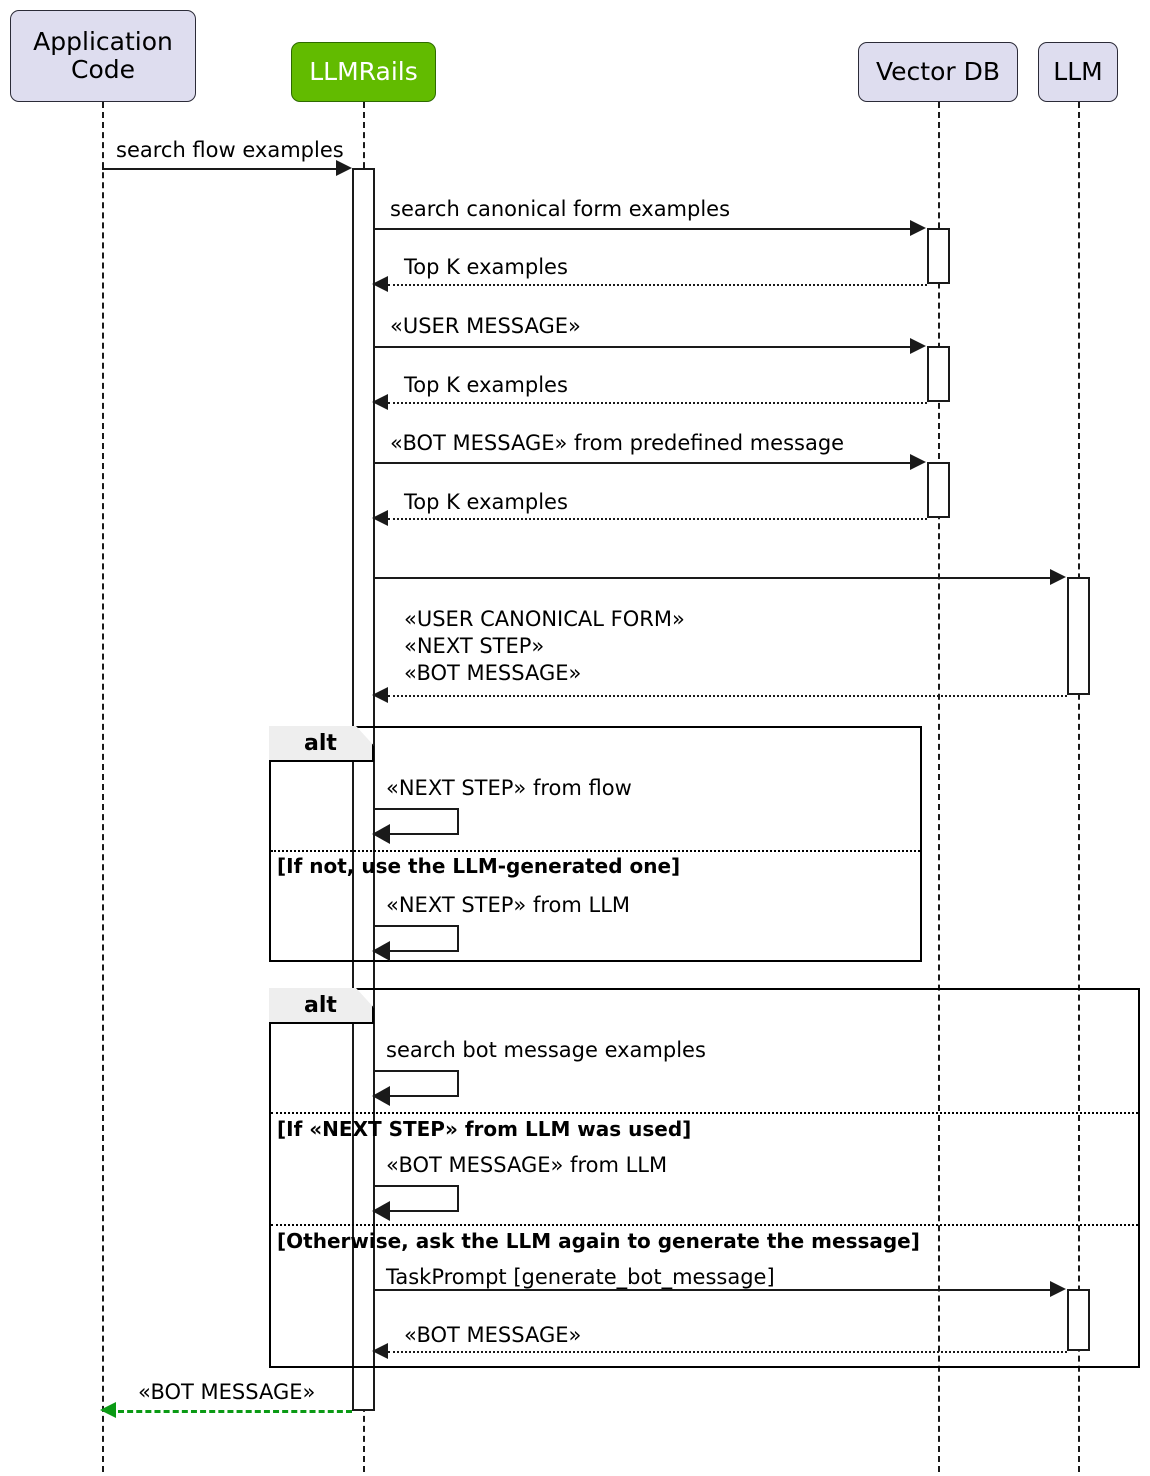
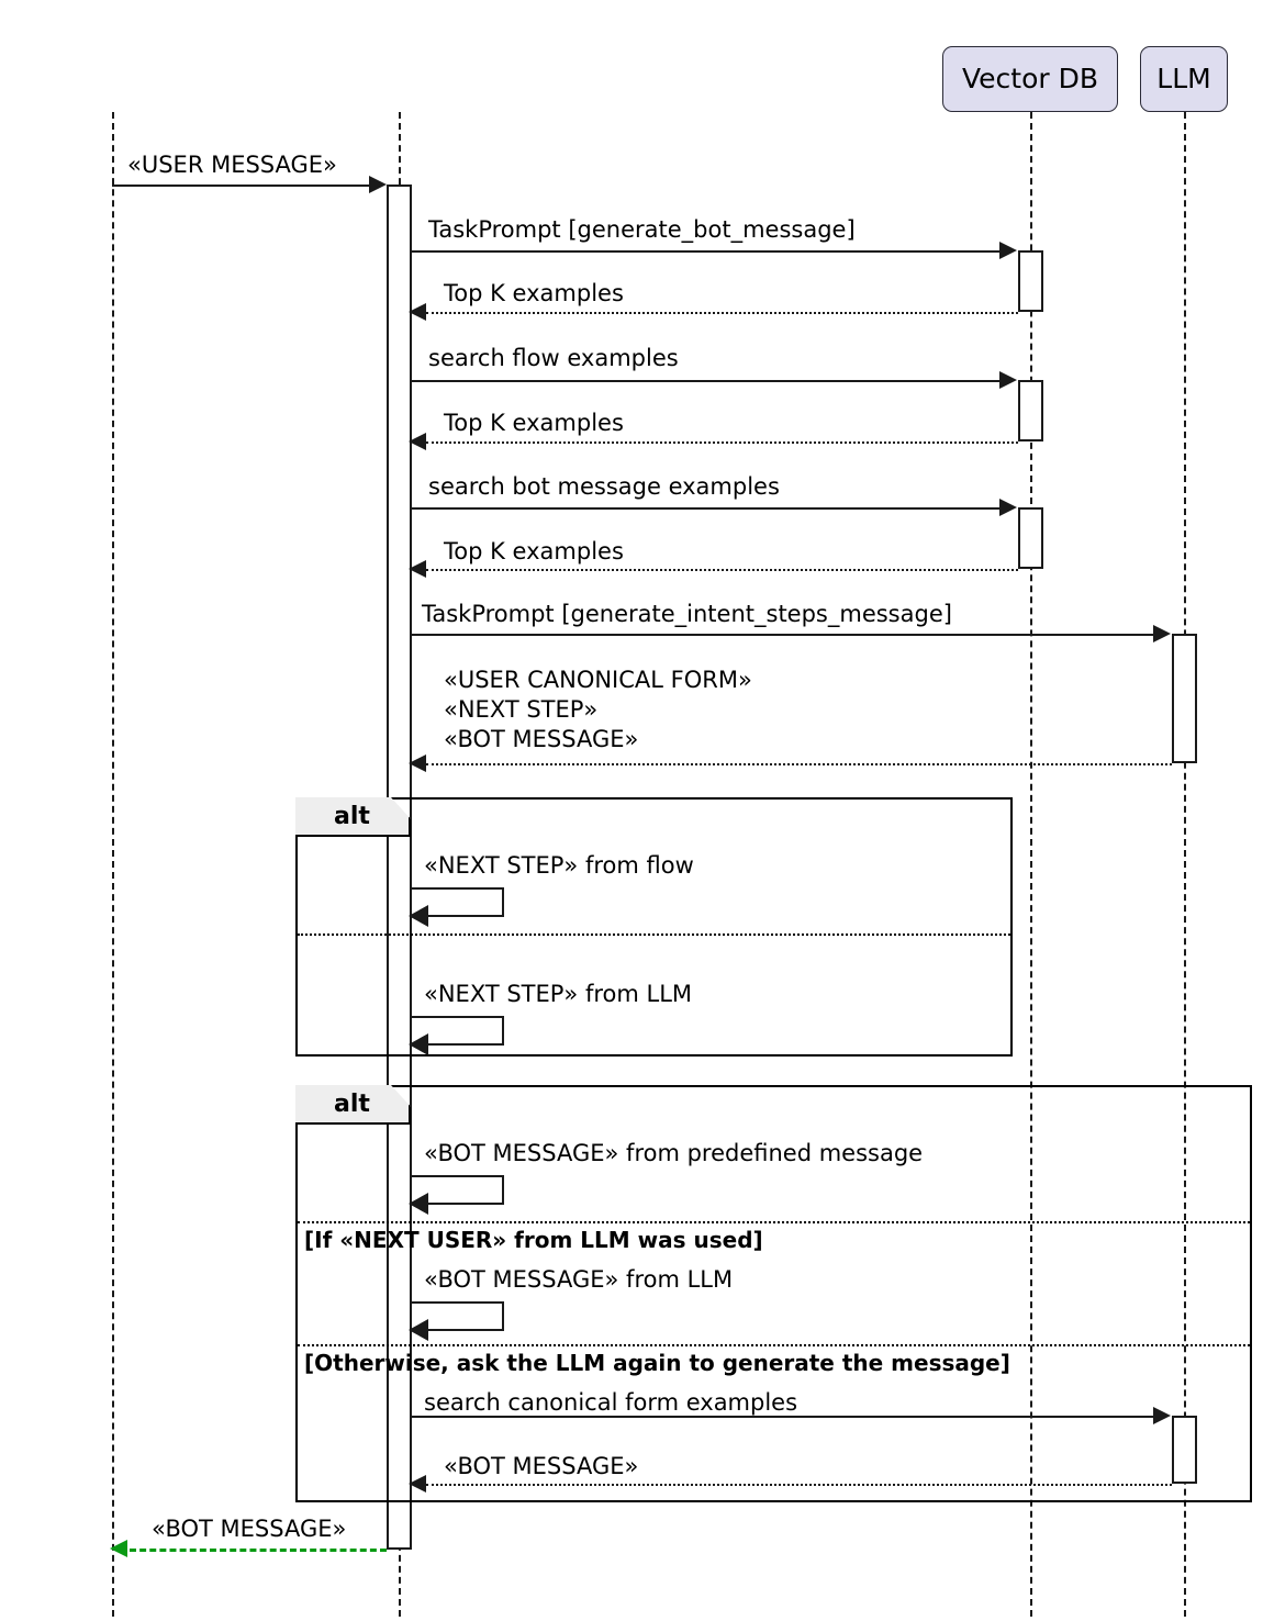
- Application
- Code
- LLMRails
  Vector DB
  LLM
- search flow examples
+ «USER MESSAGE»
- search canonical form examples
+ TaskPrompt [generate_bot_message]
  Top K examples
- «USER MESSAGE»
+ search flow examples
  Top K examples
- «BOT MESSAGE» from predefined message
+ search bot message examples
  Top K examples
+ TaskPrompt [generate_intent_steps_message]
  «USER CANONICAL FORM»
  «NEXT STEP»
  «BOT MESSAGE»
  alt
  «NEXT STEP» from flow
- [If not, use the LLM-generated one]
  «NEXT STEP» from LLM
  alt
- search bot message examples
+ «BOT MESSAGE» from predefined message
- [If «NEXT STEP» from LLM was used]
+ [If «NEXT USER» from LLM was used]
  «BOT MESSAGE» from LLM
  [Otherwise, ask the LLM again to generate the message]
- TaskPrompt [generate_bot_message]
+ search canonical form examples
  «BOT MESSAGE»
  «BOT MESSAGE»
